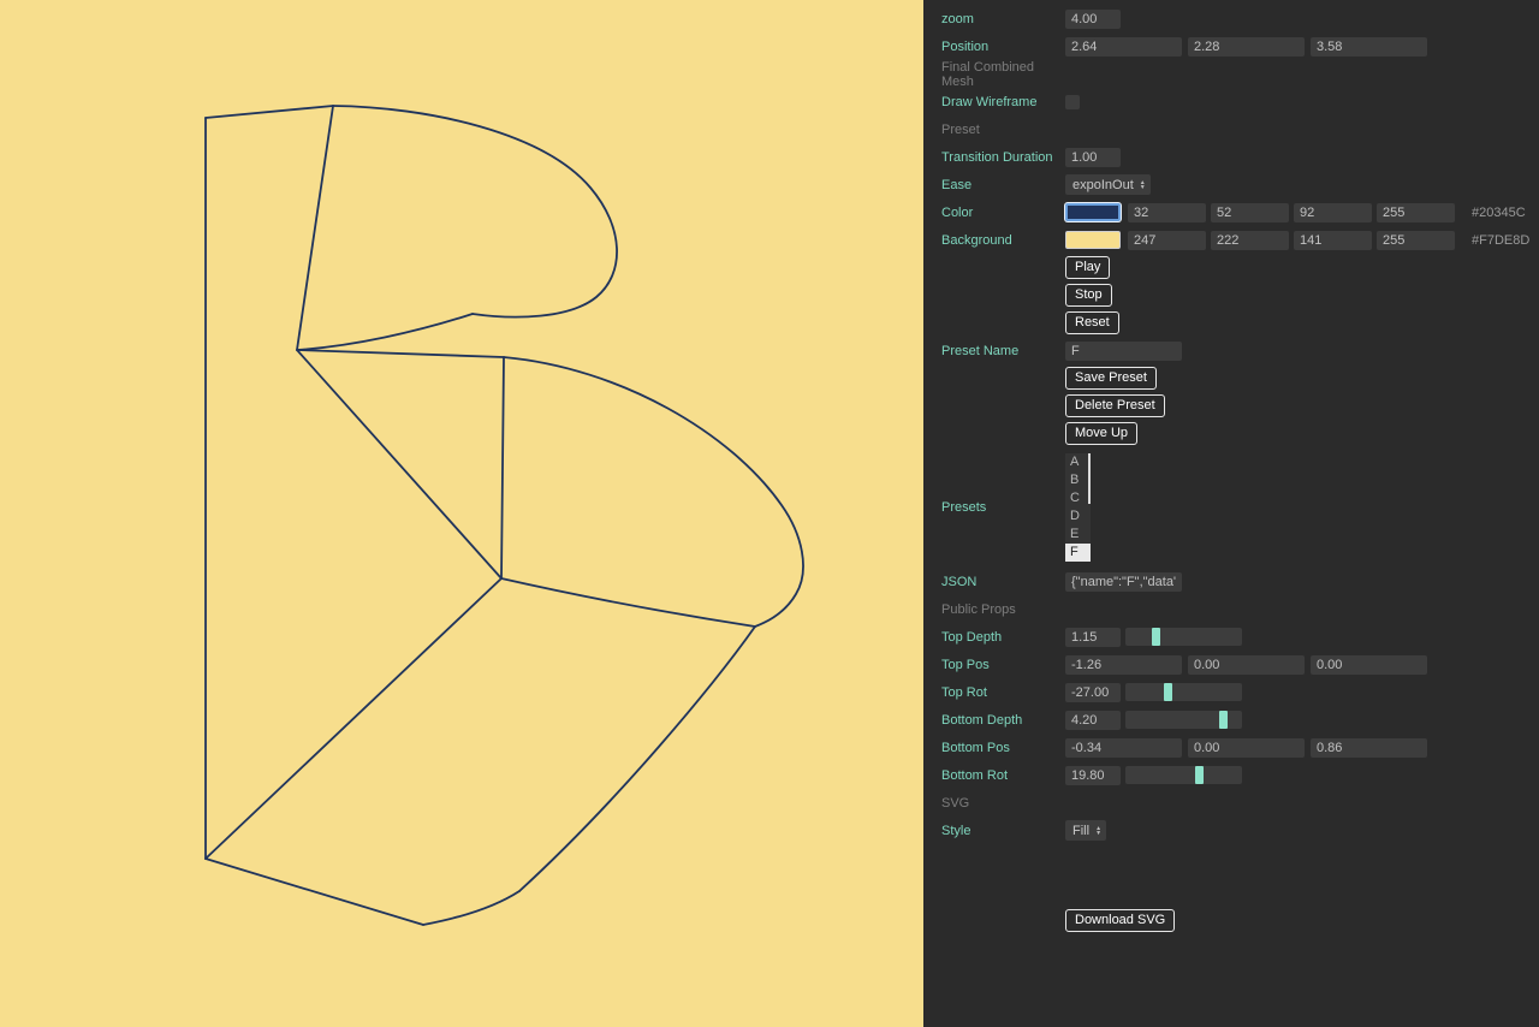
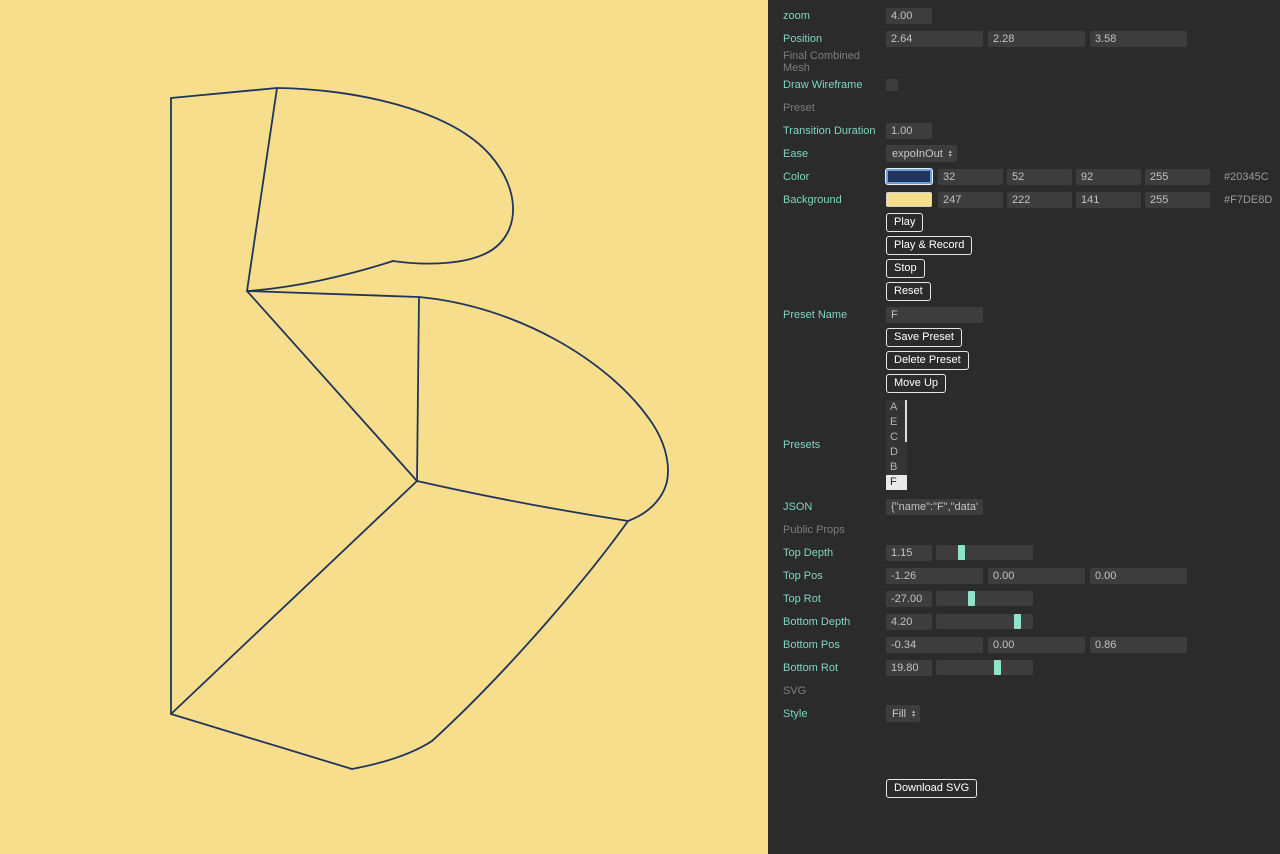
  zoom
  4.00
  Position
  2.64
  2.28
  3.58
  Final Combined Mesh
  Draw Wireframe
  Preset
  Transition Duration
  1.00
  Ease
  expoInOut
  Color
  32
  52
  92
  255
  #20345C
  Background
  247
  222
  141
  255
  #F7DE8D
  Play
+ Play & Record
  Stop
  Reset
  Preset Name
  F
  Save Preset
  Delete Preset
  Move Up
  Presets
  A
- B
+ E
  C
  D
- E
+ B
  F
  JSON
  {"name":"F","data"
  Public Props
  Top Depth
  1.15
  Top Pos
  -1.26
  0.00
  0.00
  Top Rot
  -27.00
  Bottom Depth
  4.20
  Bottom Pos
  -0.34
  0.00
  0.86
  Bottom Rot
  19.80
  SVG
  Style
  Fill
  Download SVG
